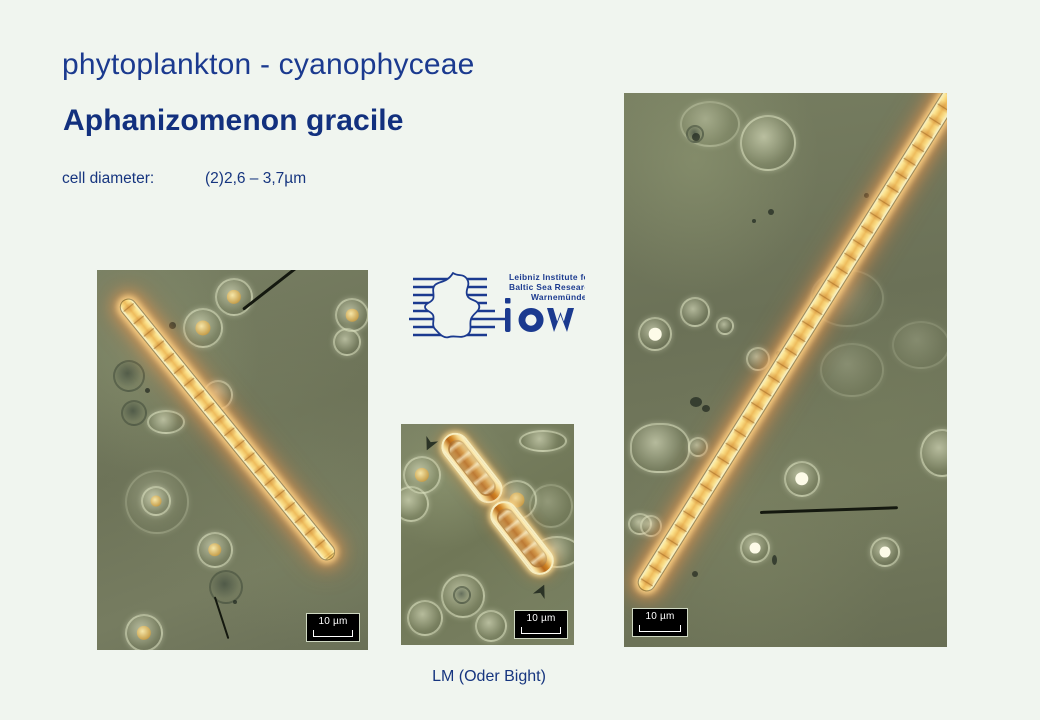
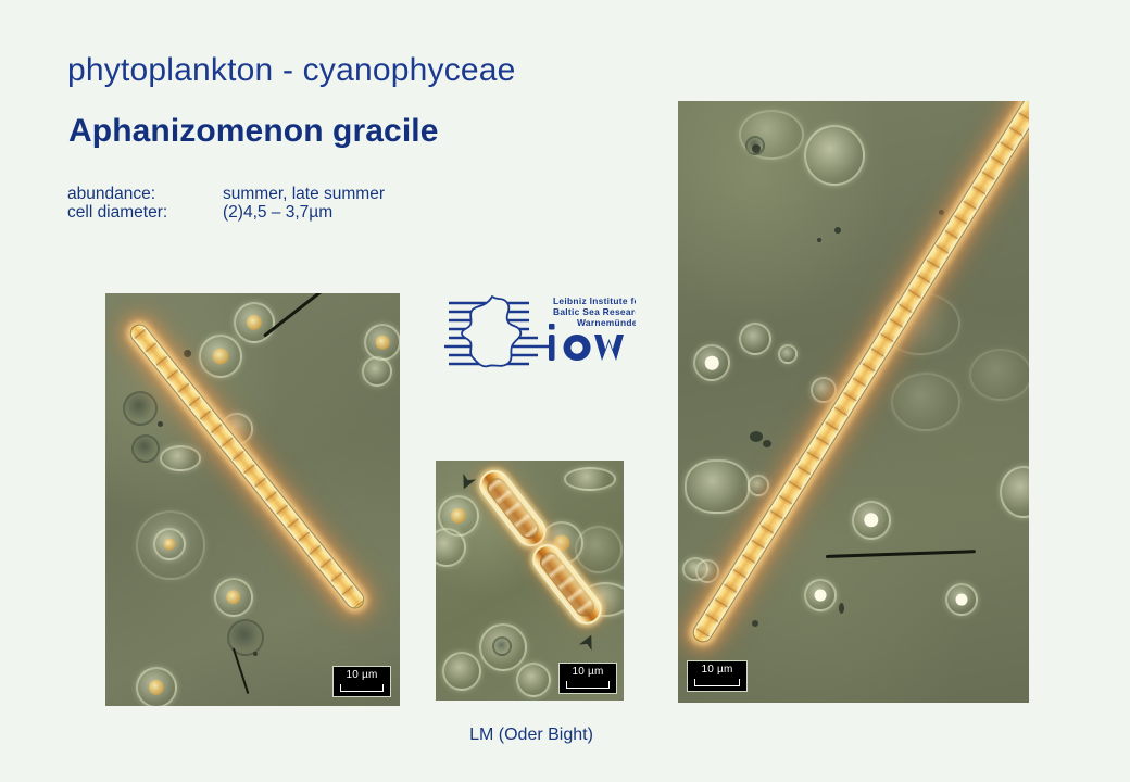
  phytoplankton - cyanophyceae
  Aphanizomenon gracile
+ abundance:
+ summer, late summer
  cell diameter:
- (2)2,6 – 3,7µm
+ (2)4,5 – 3,7µm
  LM (Oder Bight)
  Leibniz Institute f
  Baltic Sea Resear
  Warnemünde
  10 µm
  10 µm
  10 µm
